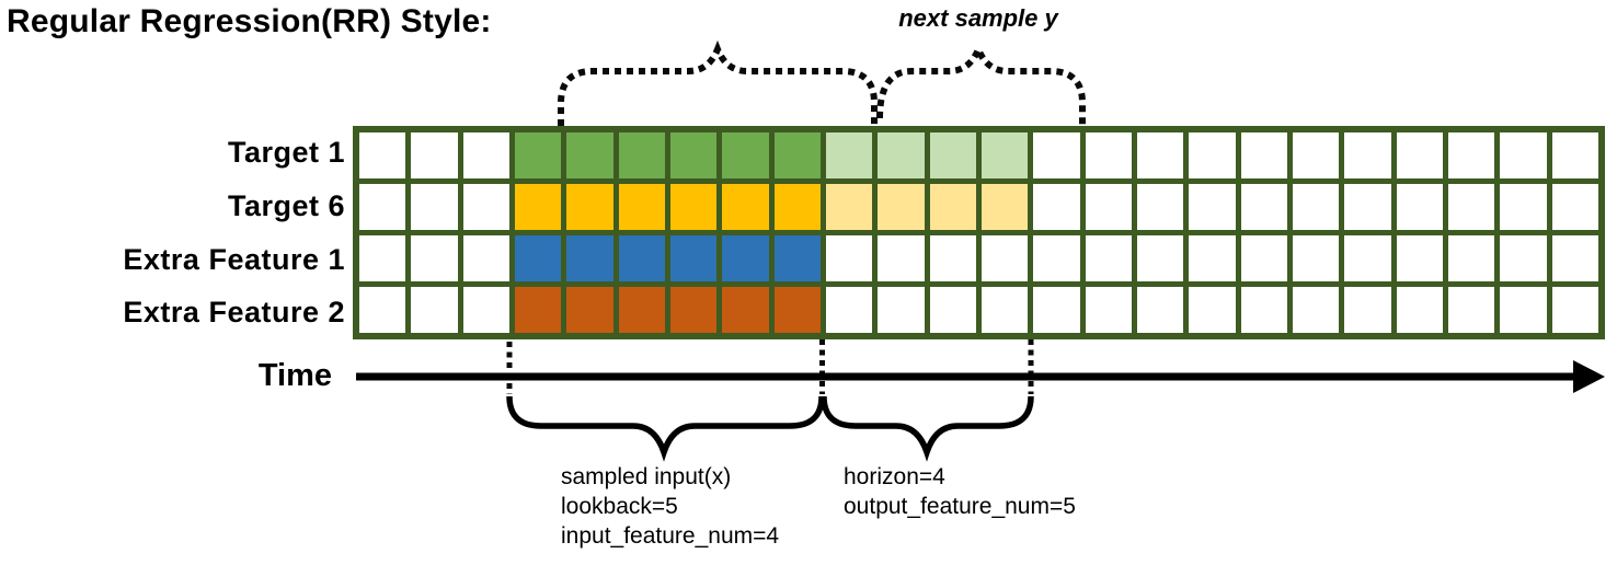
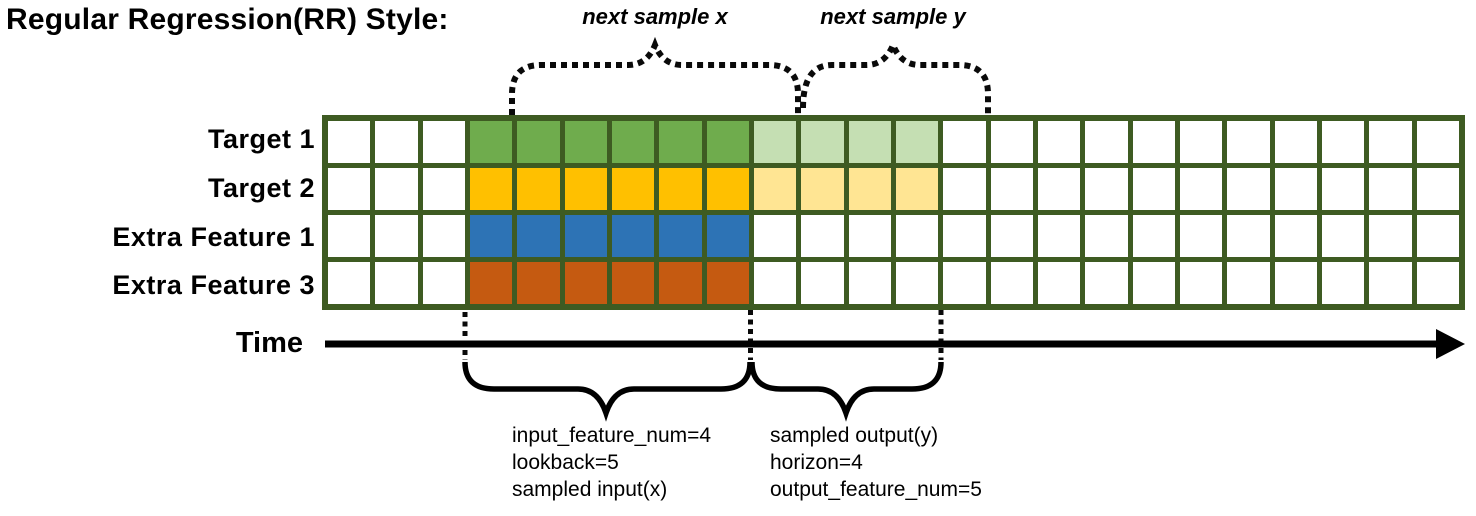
  Regular Regression(RR) Style:
+ next sample x
  next sample y
  Target 1
- Target 6
+ Target 2
  Extra Feature 1
- Extra Feature 2
+ Extra Feature 3
  Time
- sampled input(x)
+ input_feature_num=4
  lookback=5
- input_feature_num=4
+ sampled input(x)
+ sampled output(y)
  horizon=4
  output_feature_num=5
